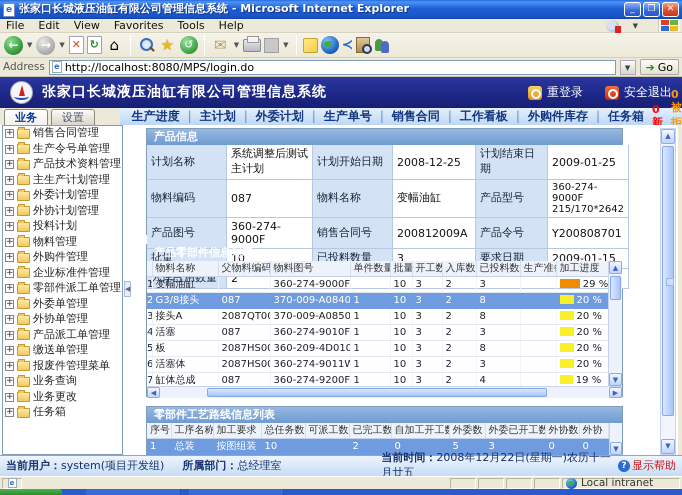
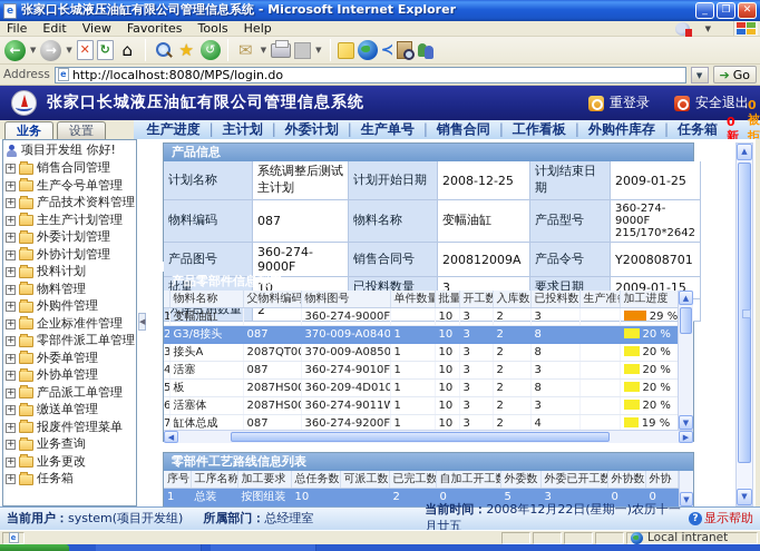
  e
  张家口长城液压油缸有限公司管理信息系统 - Microsoft Internet Explorer
  _
  ❐
  ✕
  File
  Edit
  View
  Favorites
  Tools
  Help
  ▼
  ←
  ▼
  →
  ▼
  ✕
  ↻
  ⌂
  ★
  ↺
  ✉
  ▼
  ▼
  ≺
  Address
  e
  http://localhost:8080/MPS/login.do
  ▼
  ➔
  Go
  张家口长城液压油缸有限公司管理信息系统
  重登录
  安全退出
  业务
  设置
  生产进度 主计划 外委计划 生产单号 销售合同 工作看板 外购件库存 任务箱
  0新
  0被拒
+ 项目开发组 你好!
  +
  销售合同管理
  +
  生产令号单管理
  +
  产品技术资料管理
  +
  主生产计划管理
  +
  外委计划管理
  +
  外协计划管理
  +
  投料计划
  +
  物料管理
  +
  外购件管理
  +
  企业标准件管理
  +
  零部件派工单管理
  +
  外委单管理
  +
  外协单管理
  +
  产品派工单管理
  +
  缴送单管理
  +
  报废件管理菜单
  +
  业务查询
  +
  业务更改
  +
  任务箱
  ◀
  产品信息
  计划名称
  系统调整后测试主计划
  计划开始日期
  2008-12-25
  计划结束日期
  2009-01-25
  物料编码
  087
  物料名称
  变幅油缸
  产品型号
  360-274-9000F 215/170*2642
  产品图号
  360-274-9000F
  销售合同号
  200812009A
  产品令号
  Y200808701
  已投料数量
  3
  要求日期
  2009-01-15
  入库占用数量
  2
  产品零部件信息列表
  		物料名称	父物料编码	物料图号	单件数量	批量	开工数	入库数	已投料数	生产准	加工进度
  1	变幅油缸		360-274-9000F		10	3	2	3		29 %
  2	G3/8接头	087	370-009-A0840	1	10	3	2	8		20 %
  3	接头A	2087QT0	370-009-A0850	1	10	3	2	8		20 %
  4	活塞	087	360-274-9010F	1	10	3	2	3		20 %
  5	板	2087HS0	360-209-4D010	1	10	3	2	8		20 %
  6	活塞体	2087HS0	360-274-9011W	1	10	3	2	3		20 %
  7	缸体总成	087	360-274-9200F	1	10	3	2	4		19 %
  ▲
  ▼
  ◀
  ▶
  零部件工艺路线信息列表
  	序号	工序名称	加工要求	总任务数	可派工数	已完工数	自加工开工	外委数	外委已开工数	外协数	外协
  1	总装	按图组装	10		2	0	5	3	0	0
  ▼
  ▲
  ▼
  当前用户：system(项目开发组)
  所属部门：总经理室
  当前时间：2008年12月22日(星期一)农历十一月廿五
  ?
  显示帮助
  e
  Local intranet
